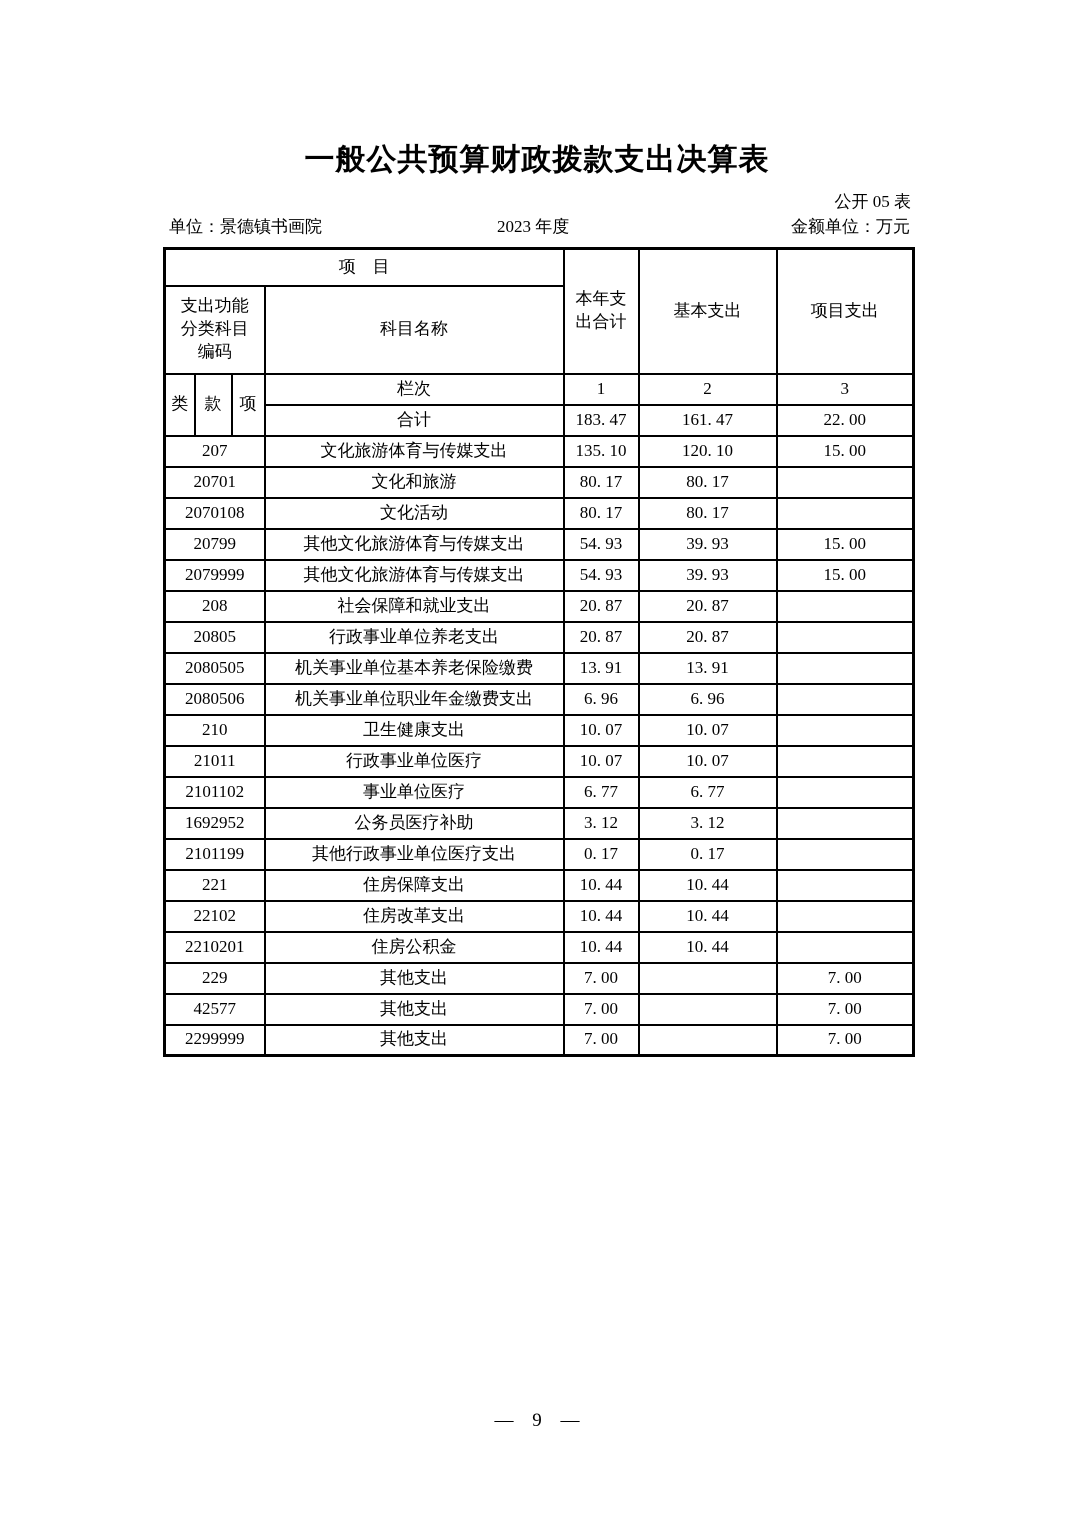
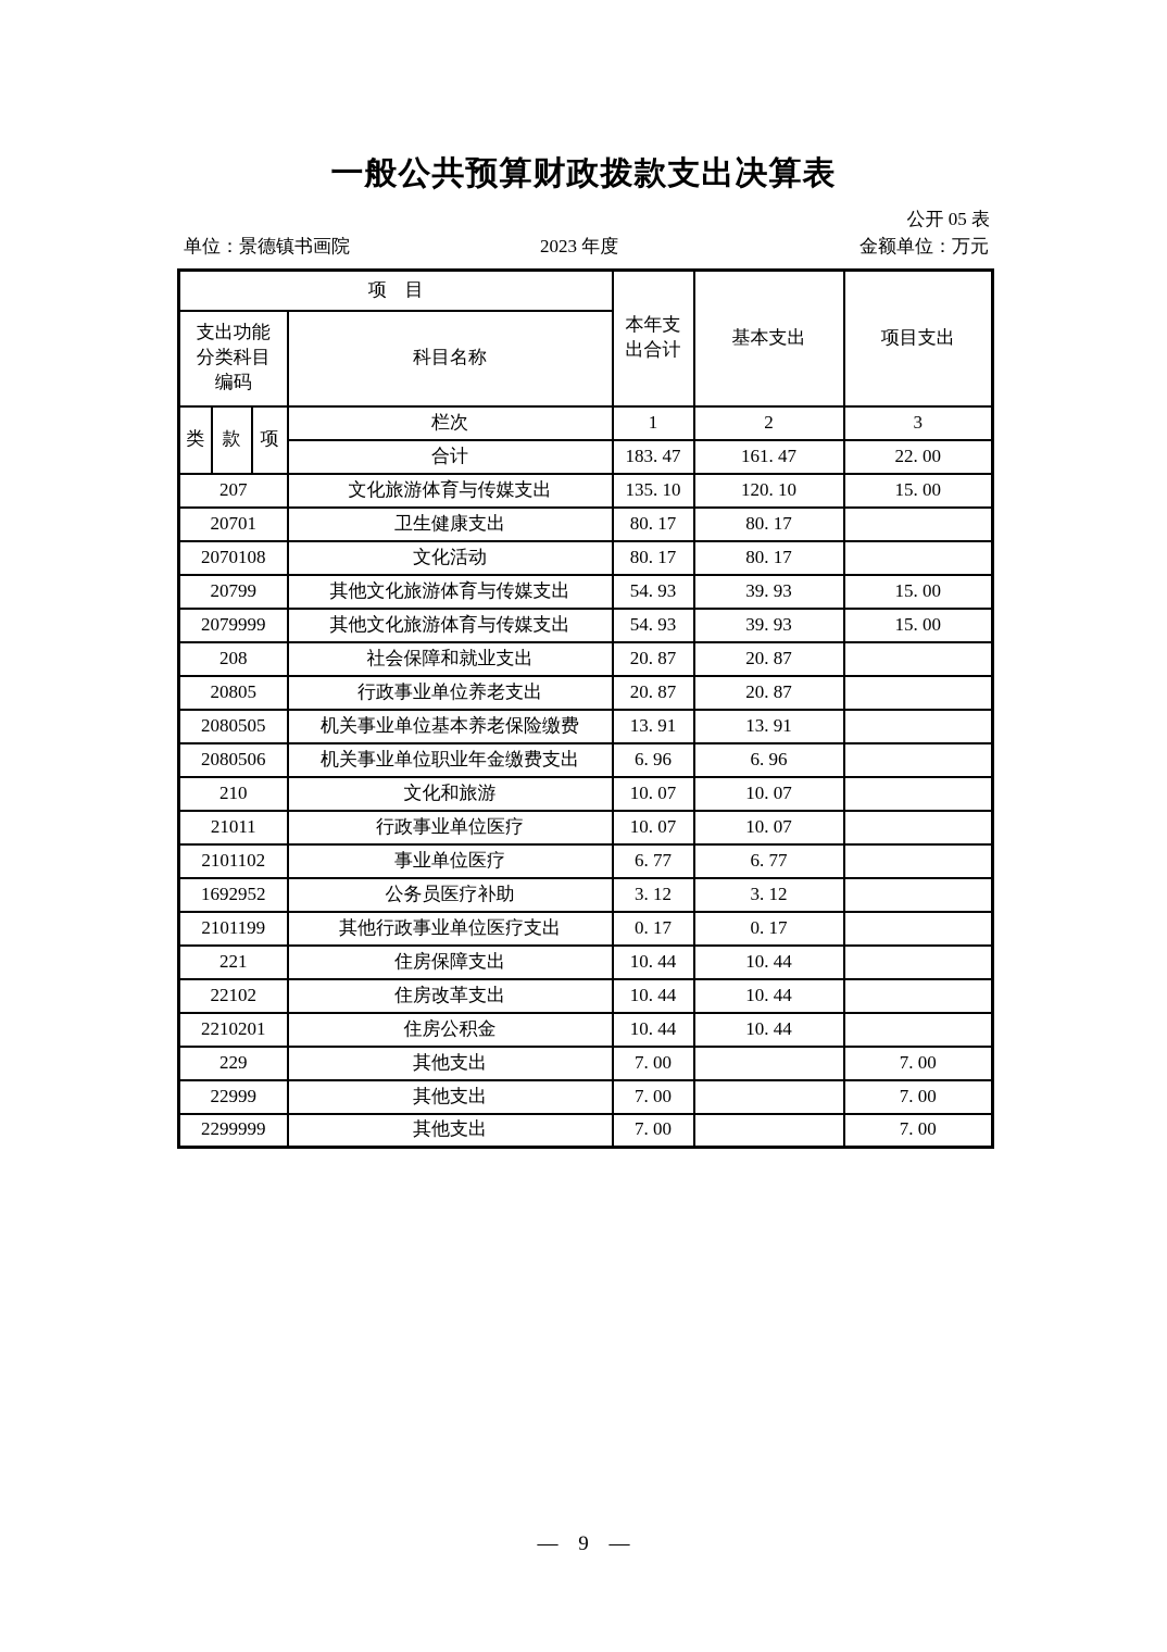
  一般公共预算财政拨款支出决算表
  公开 05 表
  单位：景德镇书画院
  2023 年度
  金额单位：万元
  项 目	本年支 出合计	基本支出	项目支出
  支出功能 分类科目 编码	科目名称
  类	款	项	栏次	1	2	3
  合计	183. 47	161. 47	22. 00
  207	文化旅游体育与传媒支出	135. 10	120. 10	15. 00
- 20701	文化和旅游	80. 17	80. 17
+ 20701	卫生健康支出	80. 17	80. 17
  2070108	文化活动	80. 17	80. 17
  20799	其他文化旅游体育与传媒支出	54. 93	39. 93	15. 00
  2079999	其他文化旅游体育与传媒支出	54. 93	39. 93	15. 00
  208	社会保障和就业支出	20. 87	20. 87
  20805	行政事业单位养老支出	20. 87	20. 87
  2080505	机关事业单位基本养老保险缴费	13. 91	13. 91
  2080506	机关事业单位职业年金缴费支出	6. 96	6. 96
- 210	卫生健康支出	10. 07	10. 07
+ 210	文化和旅游	10. 07	10. 07
  21011	行政事业单位医疗	10. 07	10. 07
  2101102	事业单位医疗	6. 77	6. 77
  1692952	公务员医疗补助	3. 12	3. 12
  2101199	其他行政事业单位医疗支出	0. 17	0. 17
  221	住房保障支出	10. 44	10. 44
  22102	住房改革支出	10. 44	10. 44
  2210201	住房公积金	10. 44	10. 44
  229	其他支出	7. 00		7. 00
- 42577	其他支出	7. 00		7. 00
+ 22999	其他支出	7. 00		7. 00
  2299999	其他支出	7. 00		7. 00
  — 9 —
